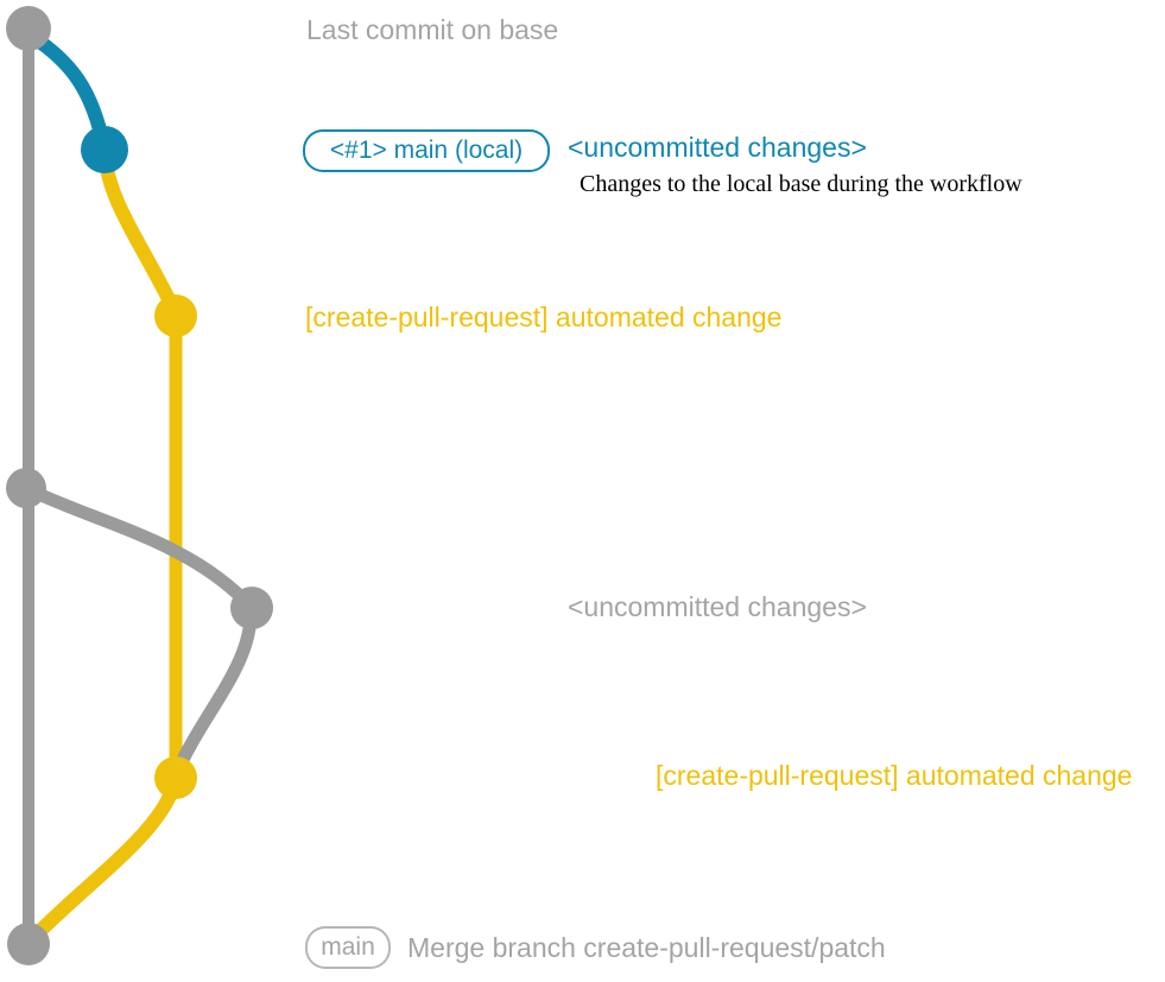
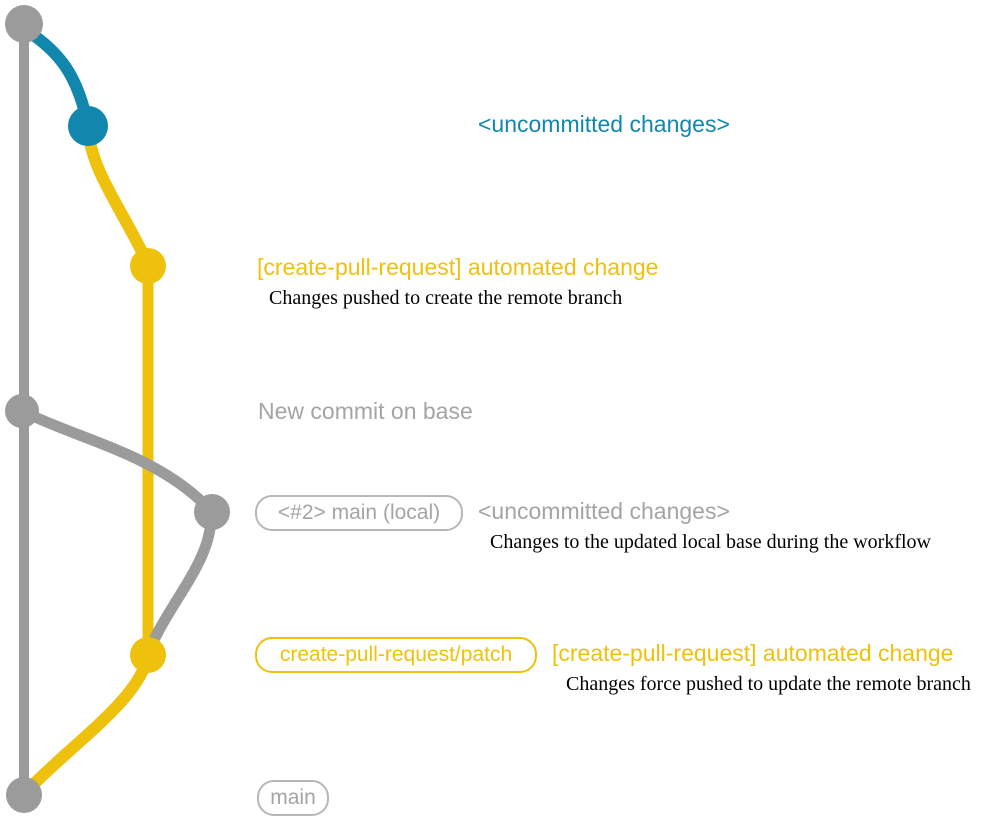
- Last commit on base
- <#1> main (local)
  <uncommitted changes>
- Changes to the local base during the workflow
  [create-pull-request] automated change
+ Changes pushed to create the remote branch
+ New commit on base
+ <#2> main (local)
  <uncommitted changes>
+ Changes to the updated local base during the workflow
+ create-pull-request/patch
  [create-pull-request] automated change
+ Changes force pushed to update the remote branch
  main
- Merge branch create-pull-request/patch
